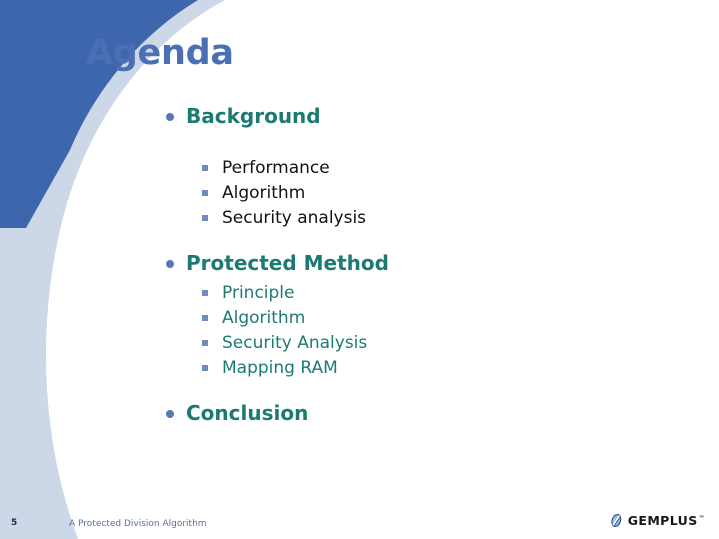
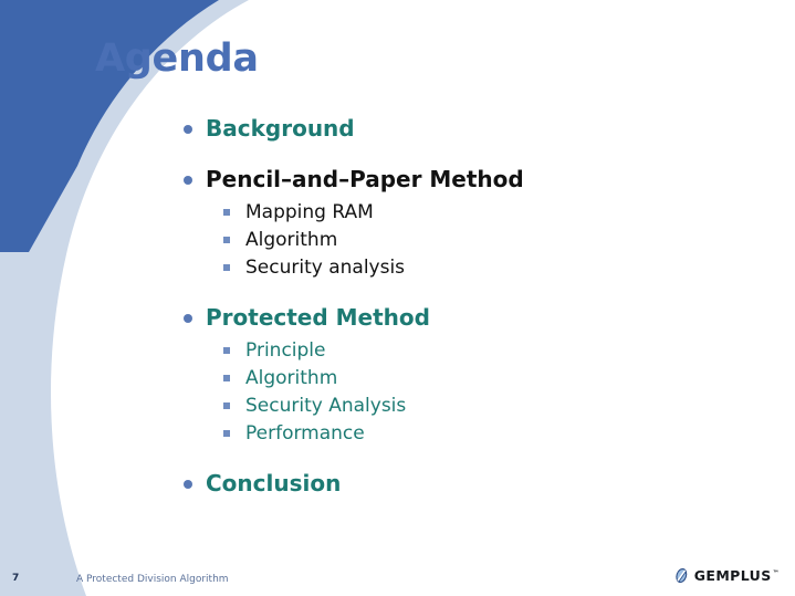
  Agenda
  Background
+ Pencil–and–Paper Method
- Performance
+ Mapping RAM
  Algorithm
  Security analysis
  Protected Method
  Principle
  Algorithm
  Security Analysis
- Mapping RAM
+ Performance
  Conclusion
- 5
+ 7
  A Protected Division Algorithm
  GEMPLUS
